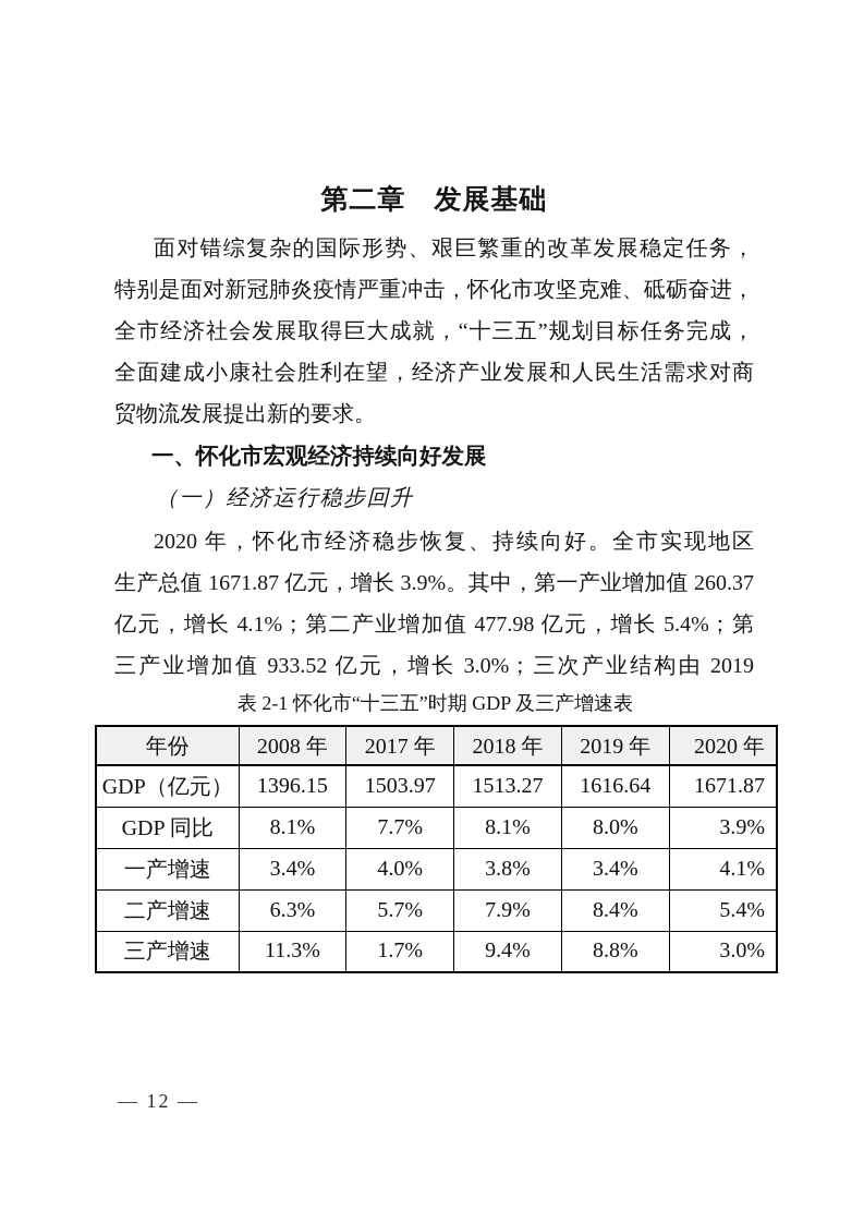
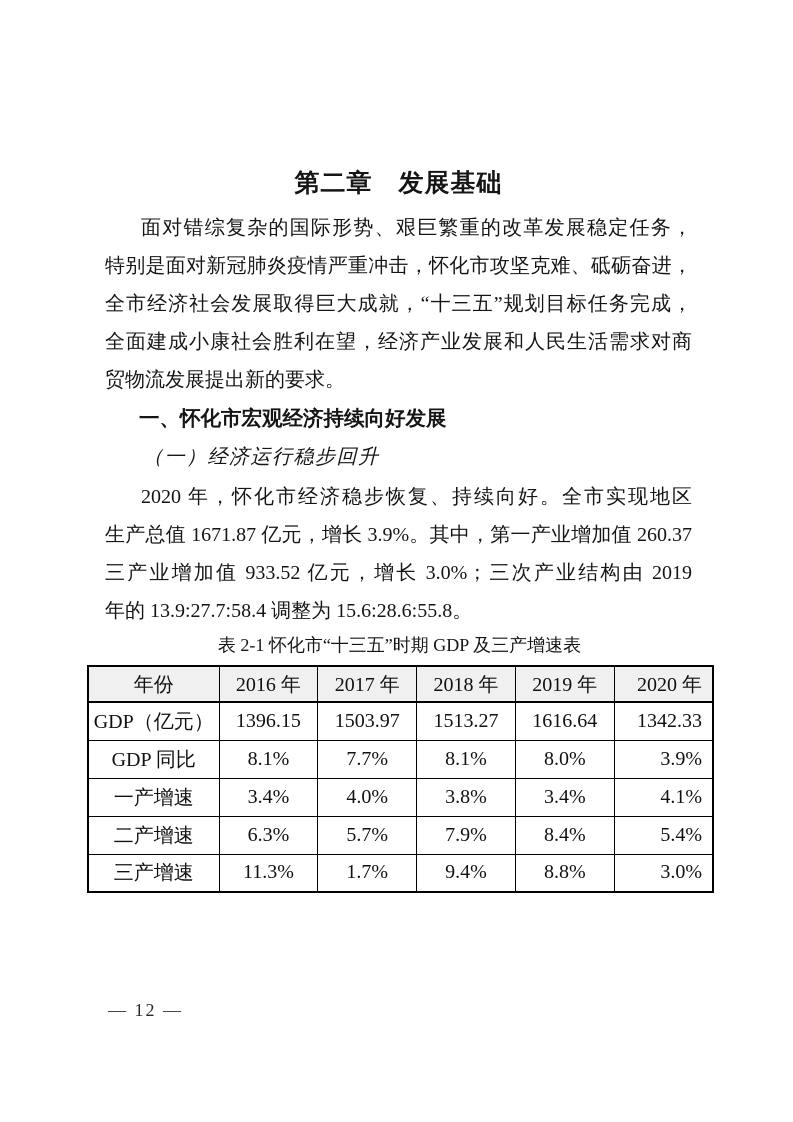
  第二章 发展基础
  面对错综复杂的国际形势、艰巨繁重的改革发展稳定任务，
  特别是面对新冠肺炎疫情严重冲击，怀化市攻坚克难、砥砺奋进，
  全市经济社会发展取得巨大成就，“十三五”规划目标任务完成，
  全面建成小康社会胜利在望，经济产业发展和人民生活需求对商
  贸物流发展提出新的要求。
  一、怀化市宏观经济持续向好发展
  （一）经济运行稳步回升
  2020 年，怀化市经济稳步恢复、持续向好。全市实现地区
  生产总值 1671.87 亿元，增长 3.9%。其中，第一产业增加值 260.37
- 亿元，增长 4.1%；第二产业增加值 477.98 亿元，增长 5.4%；第
  三产业增加值 933.52 亿元，增长 3.0%；三次产业结构由 2019
+ 年的 13.9:27.7:58.4 调整为 15.6:28.6:55.8。
  表 2-1 怀化市“十三五”时期 GDP 及三产增速表
- 年份	2008 年	2017 年	2018 年	2019 年	2020 年
+ 年份	2016 年	2017 年	2018 年	2019 年	2020 年
- GDP（亿元）	1396.15	1503.97	1513.27	1616.64	1671.87
+ GDP（亿元）	1396.15	1503.97	1513.27	1616.64	1342.33
  GDP 同比	8.1%	7.7%	8.1%	8.0%	3.9%
  一产增速	3.4%	4.0%	3.8%	3.4%	4.1%
  二产增速	6.3%	5.7%	7.9%	8.4%	5.4%
  三产增速	11.3%	1.7%	9.4%	8.8%	3.0%
  — 12 —
